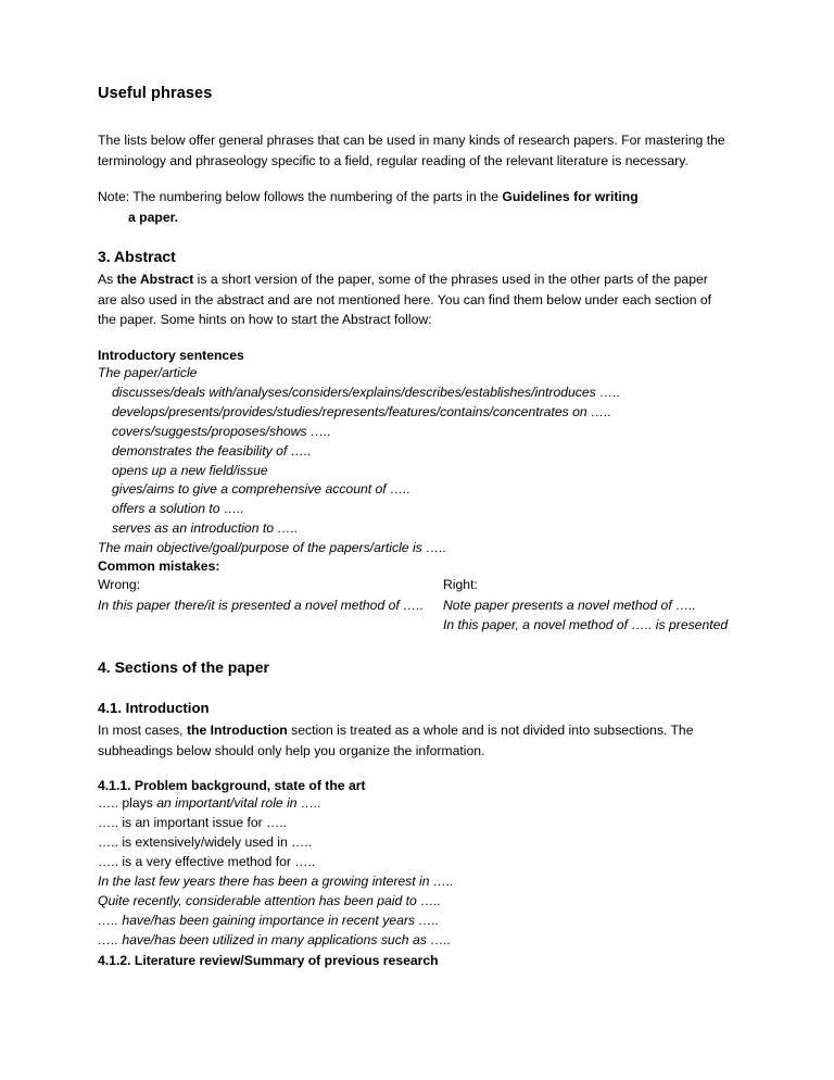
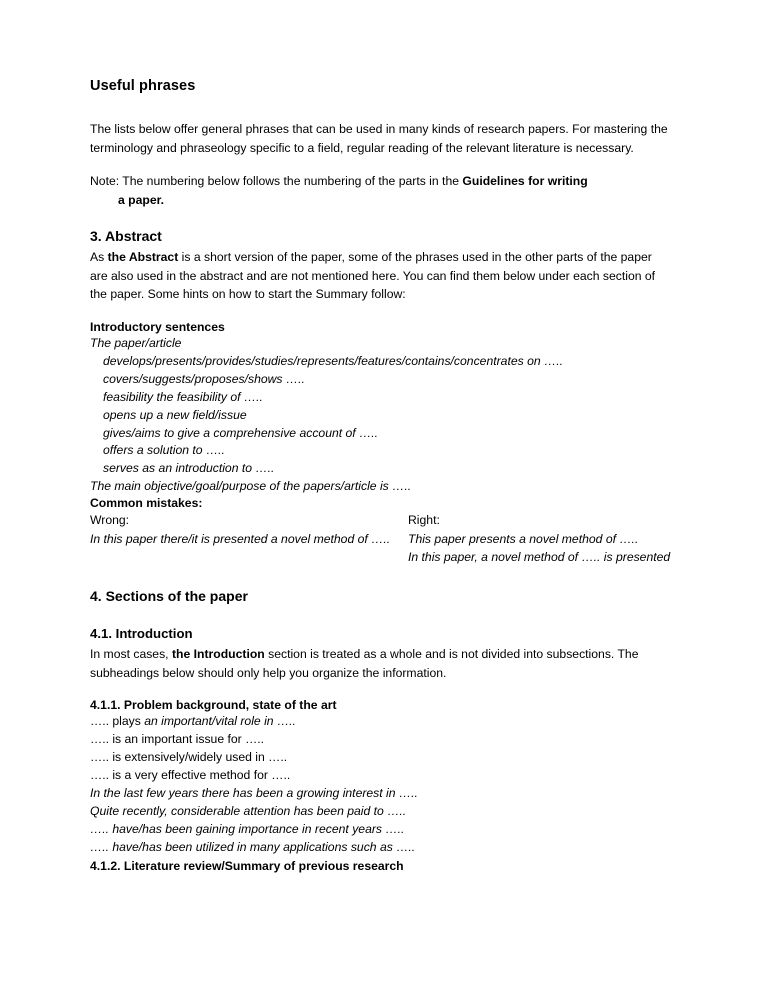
  Useful phrases
  The lists below offer general phrases that can be used in many kinds of research papers. For mastering the terminology and phraseology specific to a field, regular reading of the relevant literature is necessary.
  Note: The numbering below follows the numbering of the parts in the Guidelines for writing
  a paper.
  3. Abstract
- As the Abstract is a short version of the paper, some of the phrases used in the other parts of the paper are also used in the abstract and are not mentioned here. You can find them below under each section of the paper. Some hints on how to start the Abstract follow:
+ As the Abstract is a short version of the paper, some of the phrases used in the other parts of the paper are also used in the abstract and are not mentioned here. You can find them below under each section of the paper. Some hints on how to start the Summary follow:
  Introductory sentences
  The paper/article
- discusses/deals with/analyses/considers/explains/describes/establishes/introduces …..
  develops/presents/provides/studies/represents/features/contains/concentrates on …..
  covers/suggests/proposes/shows …..
- demonstrates the feasibility of …..
+ feasibility the feasibility of …..
  opens up a new field/issue
  gives/aims to give a comprehensive account of …..
  offers a solution to …..
  serves as an introduction to …..
  The main objective/goal/purpose of the papers/article is …..
  Common mistakes:
  Wrong:
  In this paper there/it is presented a novel method of …..
  Right:
- Note paper presents a novel method of …..
+ This paper presents a novel method of …..
  In this paper, a novel method of ….. is presented
  4. Sections of the paper
  4.1. Introduction
  In most cases, the Introduction section is treated as a whole and is not divided into subsections. The subheadings below should only help you organize the information.
  4.1.1. Problem background, state of the art
  ….. plays an important/vital role in …..
  ….. is an important issue for …..
  ….. is extensively/widely used in …..
  ….. is a very effective method for …..
  In the last few years there has been a growing interest in …..
  Quite recently, considerable attention has been paid to …..
  ….. have/has been gaining importance in recent years …..
  ….. have/has been utilized in many applications such as …..
  4.1.2. Literature review/Summary of previous research
